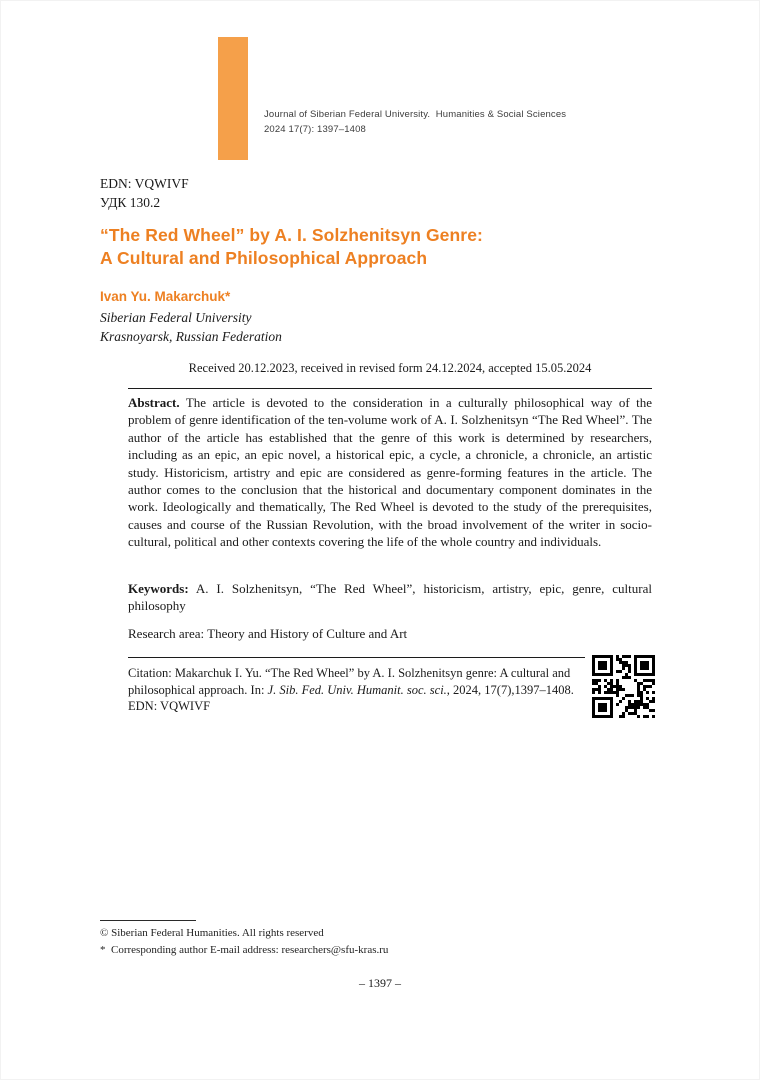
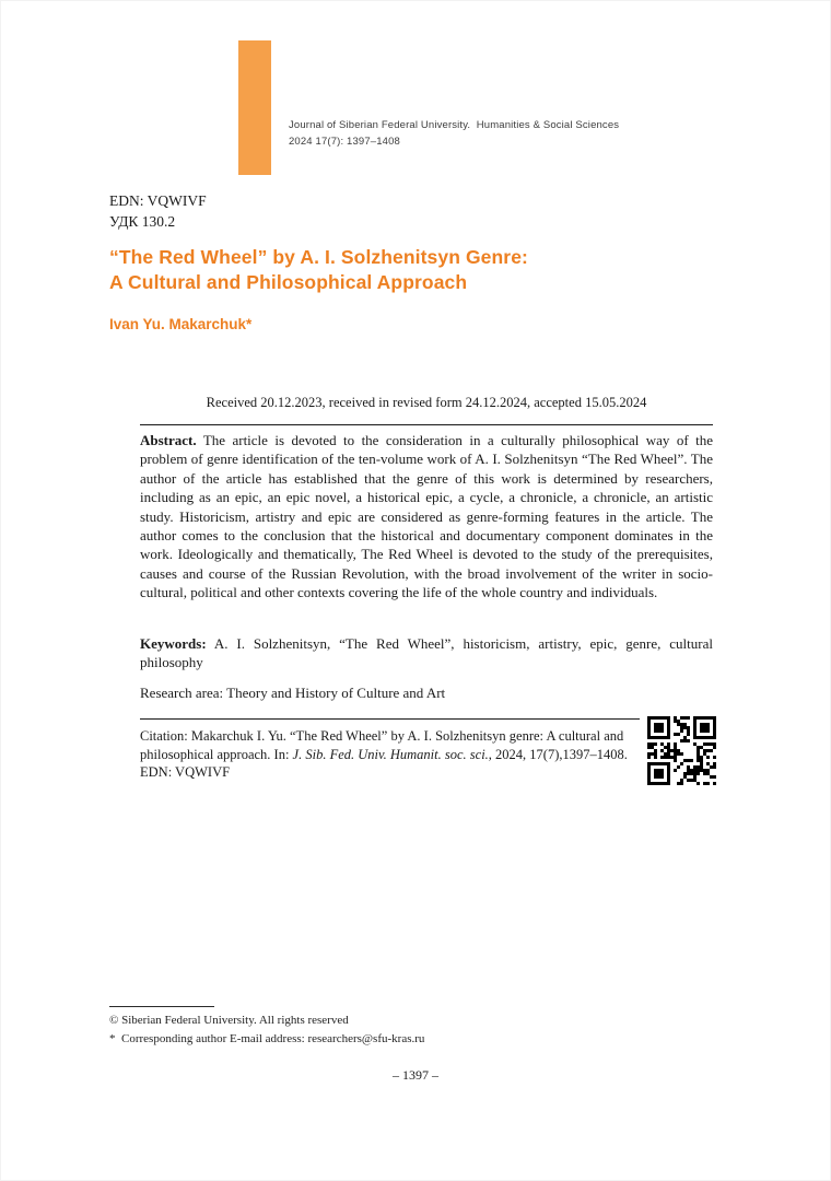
  Journal of Siberian Federal University. Humanities & Social Sciences
  2024 17(7): 1397–1408
  EDN: VQWIVF
  УДК 130.2
  “The Red Wheel” by A. I. Solzhenitsyn Genre:
  A Cultural and Philosophical Approach
  Ivan Yu. Makarchuk*
- Siberian Federal University
- Krasnoyarsk, Russian Federation
  Received 20.12.2023, received in revised form 24.12.2024, accepted 15.05.2024
  Abstract. The article is devoted to the consideration in a culturally philosophical way of the problem of genre identification of the ten-volume work of A. I. Solzhenitsyn “The Red Wheel”. The author of the article has established that the genre of this work is determined by researchers, including as an epic, an epic novel, a historical epic, a cycle, a chronicle, a chronicle, an artistic study. Historicism, artistry and epic are considered as genre-forming features in the article. The author comes to the conclusion that the historical and documentary component dominates in the work. Ideologically and thematically, The Red Wheel is devoted to the study of the prerequisites, causes and course of the Russian Revolution, with the broad involvement of the writer in socio-cultural, political and other contexts covering the life of the whole country and individuals.
  Keywords: A. I. Solzhenitsyn, “The Red Wheel”, historicism, artistry, epic, genre, cultural philosophy
  Research area: Theory and History of Culture and Art
  Citation: Makarchuk I. Yu. “The Red Wheel” by A. I. Solzhenitsyn genre: A cultural and philosophical approach. In: J. Sib. Fed. Univ. Humanit. soc. sci., 2024, 17(7),1397–1408. EDN: VQWIVF
- © Siberian Federal Humanities. All rights reserved
+ © Siberian Federal University. All rights reserved
  * Corresponding author E-mail address: researchers@sfu-kras.ru
  – 1397 –
